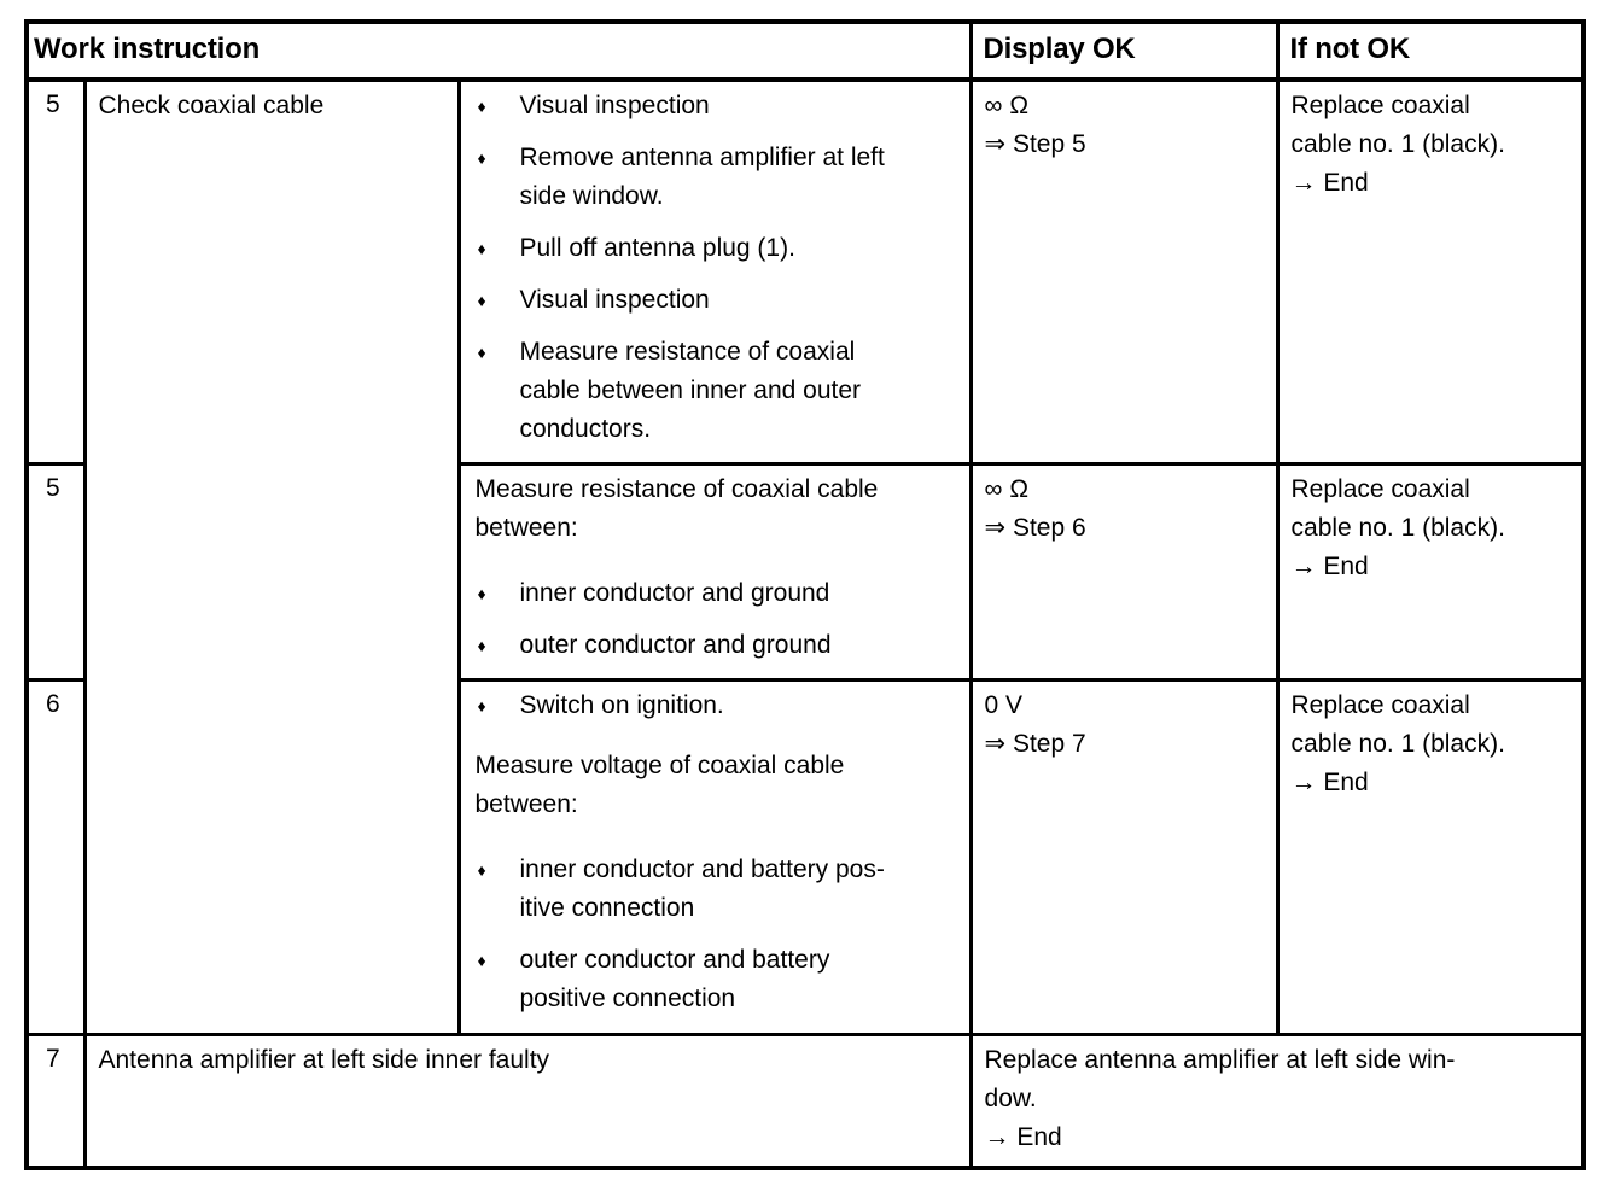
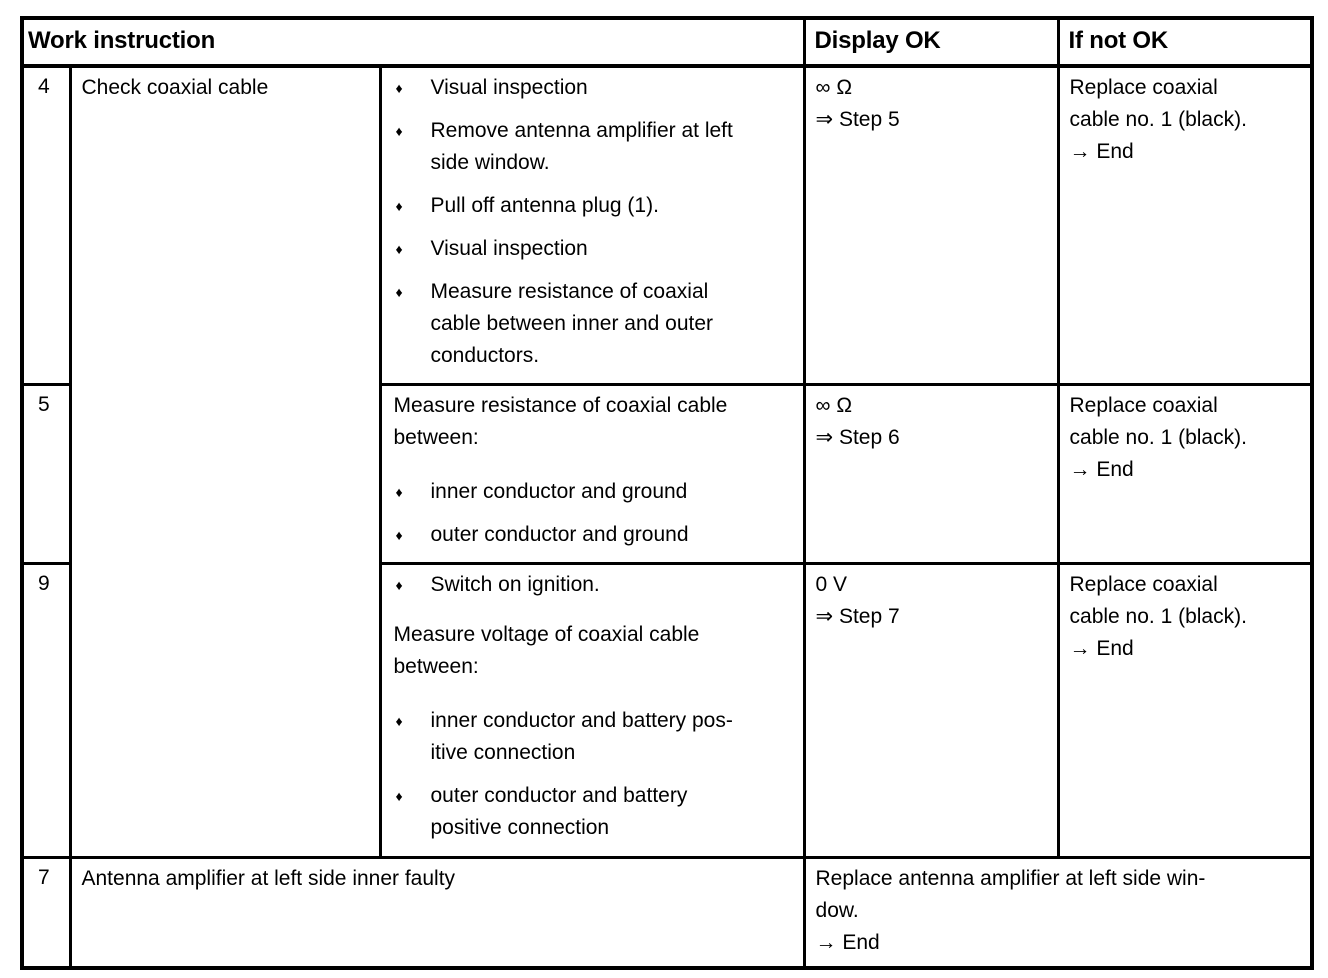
  Work instruction	Display OK	If not OK
- 5	Check coaxial cable	♦ Visual inspection ♦ Remove antenna amplifier at left side window. ♦ Pull off antenna plug (1). ♦ Visual inspection ♦ Measure resistance of coaxial cable between inner and outer conductors.	∞ Ω ⇒ Step 5	Replace coaxial cable no. 1 (black). → End
+ 4	Check coaxial cable	♦ Visual inspection ♦ Remove antenna amplifier at left side window. ♦ Pull off antenna plug (1). ♦ Visual inspection ♦ Measure resistance of coaxial cable between inner and outer conductors.	∞ Ω ⇒ Step 5	Replace coaxial cable no. 1 (black). → End
  5	Measure resistance of coaxial cable between: ♦ inner conductor and ground ♦ outer conductor and ground	∞ Ω ⇒ Step 6	Replace coaxial cable no. 1 (black). → End
- 6	♦ Switch on ignition. Measure voltage of coaxial cable between: ♦ inner conductor and battery pos- itive connection ♦ outer conductor and battery positive connection	0 V ⇒ Step 7	Replace coaxial cable no. 1 (black). → End
+ 9	♦ Switch on ignition. Measure voltage of coaxial cable between: ♦ inner conductor and battery pos- itive connection ♦ outer conductor and battery positive connection	0 V ⇒ Step 7	Replace coaxial cable no. 1 (black). → End
  7	Antenna amplifier at left side inner faulty	Replace antenna amplifier at left side win- dow. → End
